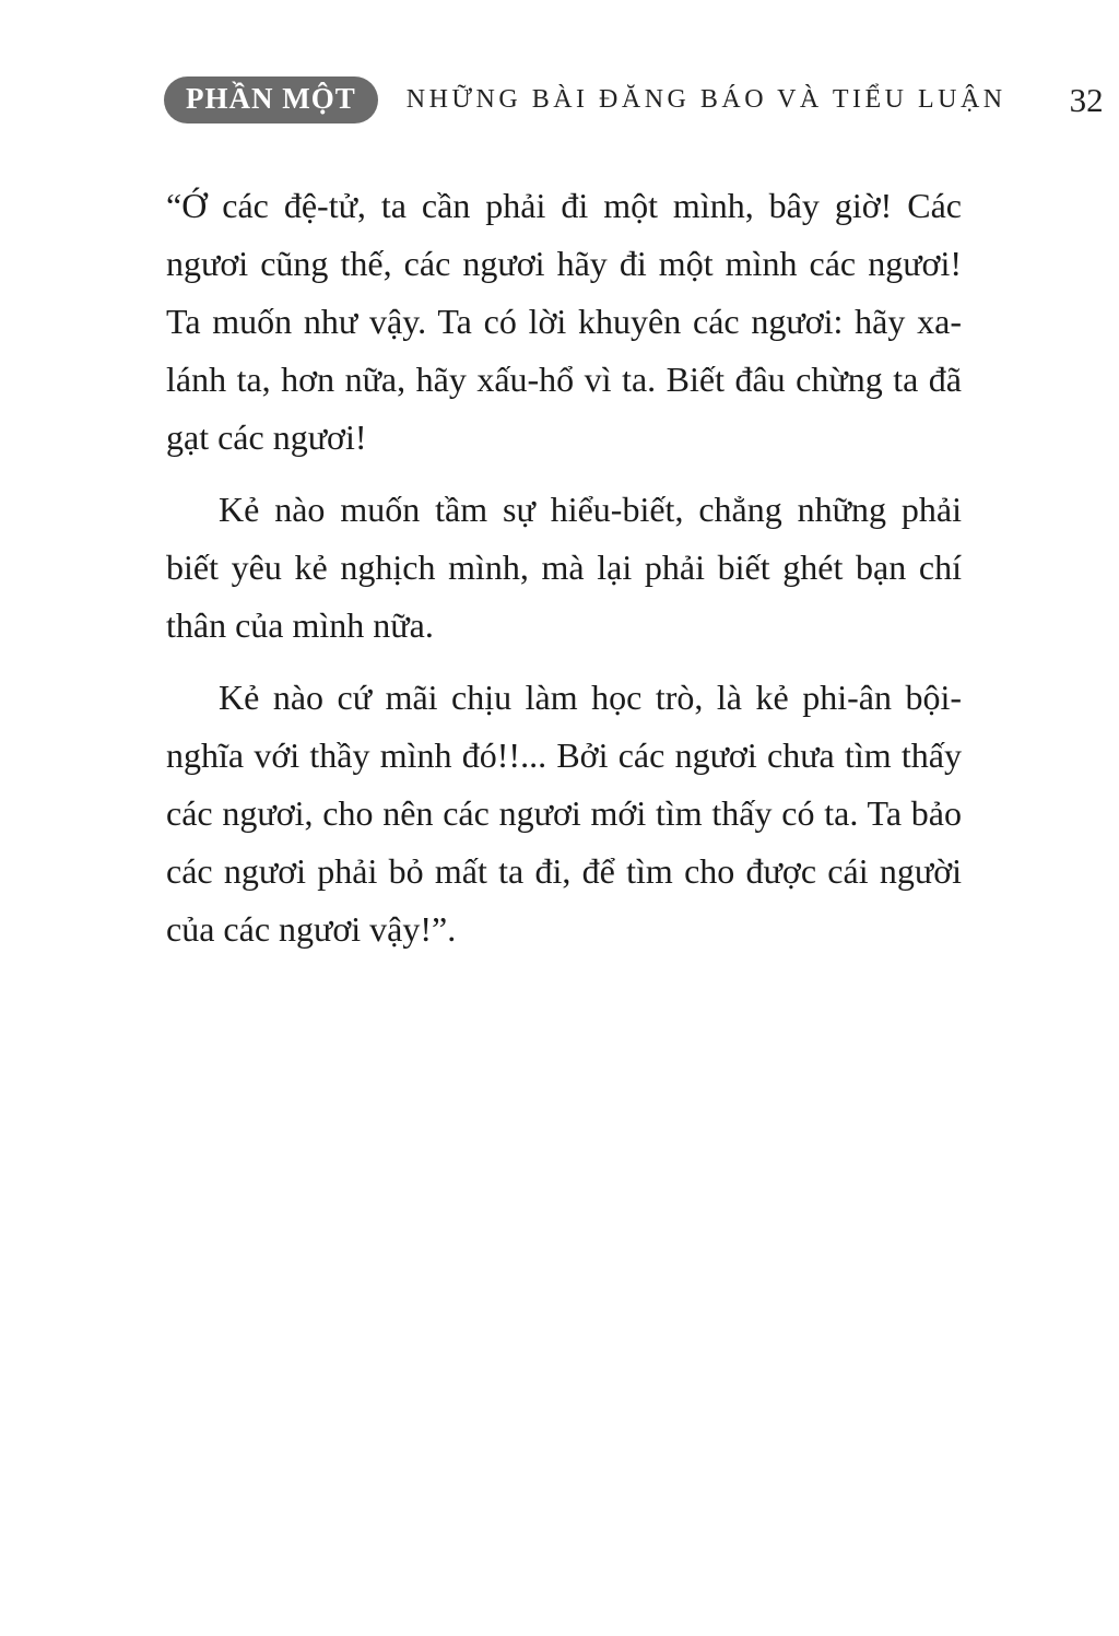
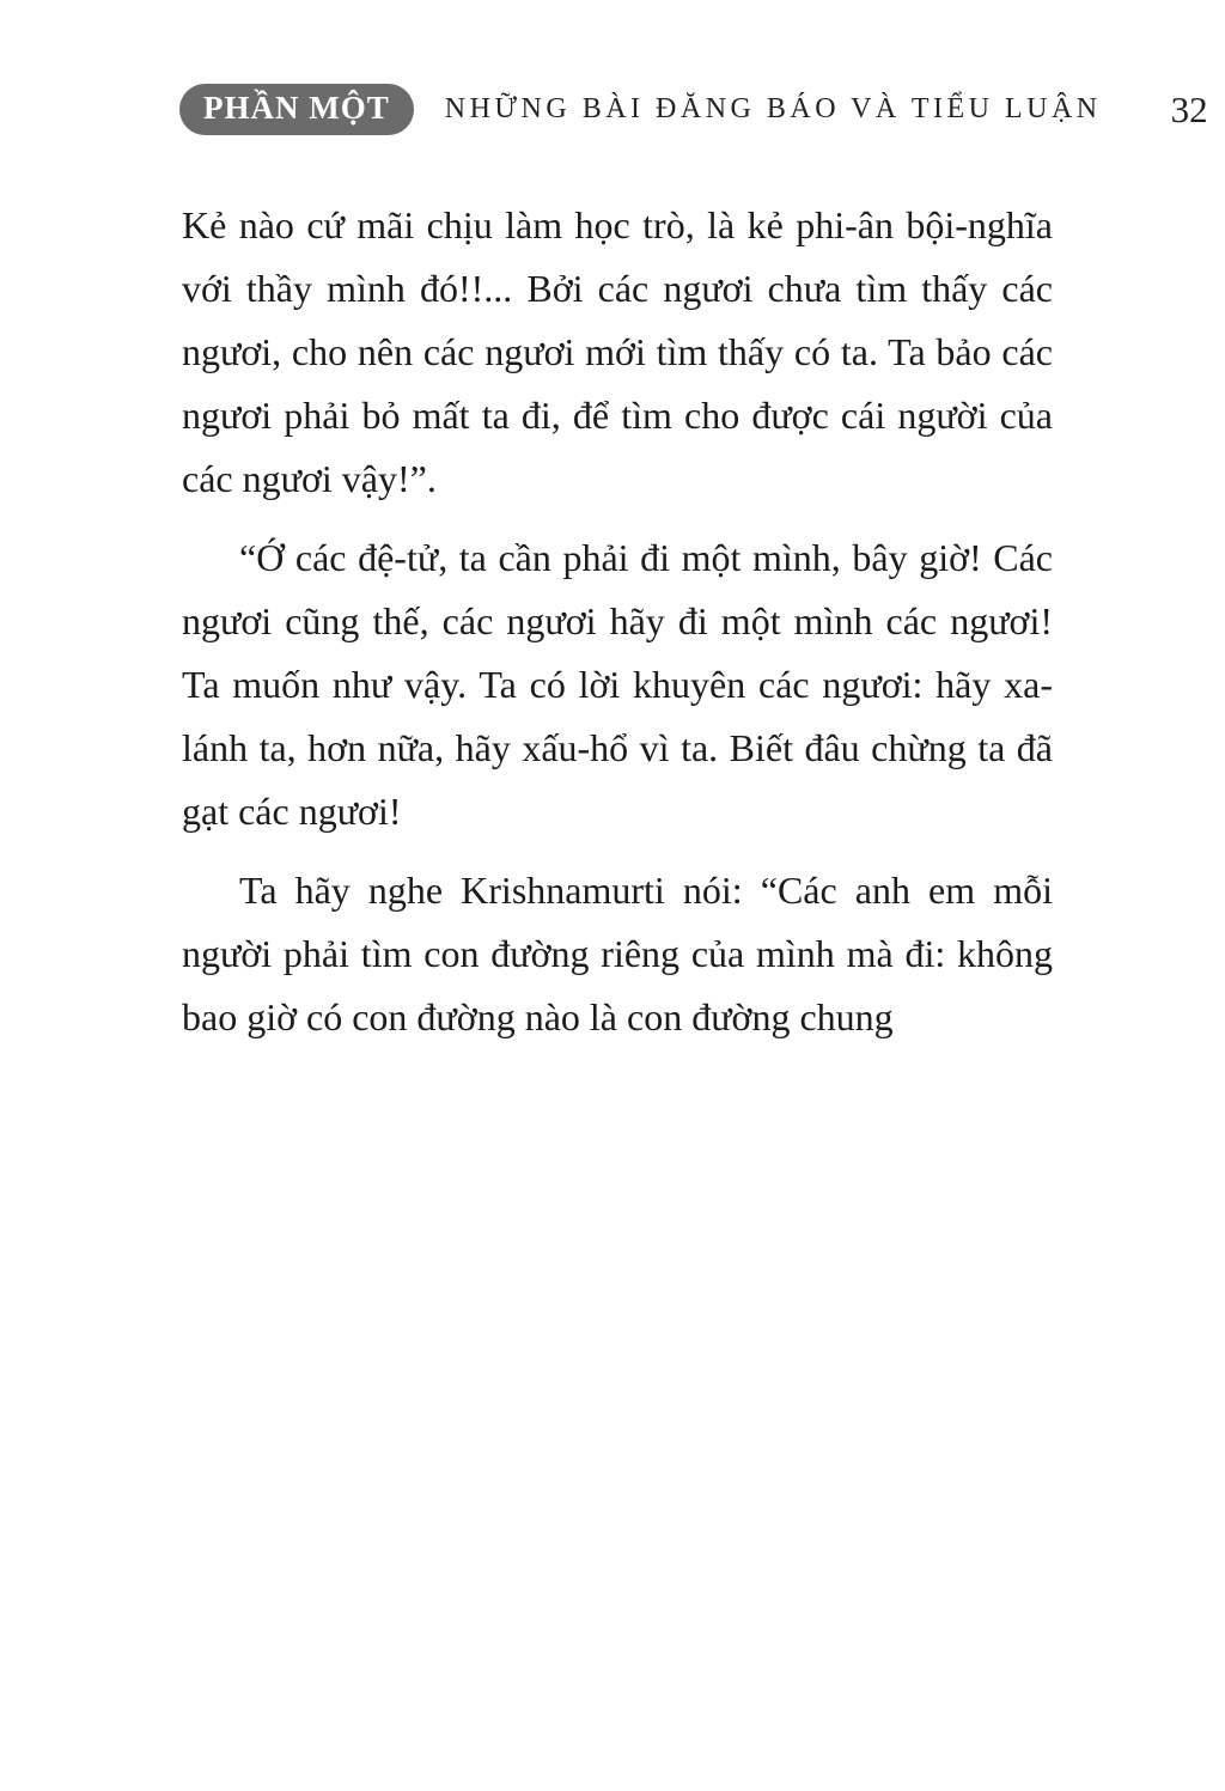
  PHẦN MỘT
  NHỮNG BÀI ĐĂNG BÁO VÀ TIỂU LUẬN
  32
- “Ớ các đệ-tử, ta cần phải đi một mình, bây giờ! Các ngươi cũng thế, các ngươi hãy đi một mình các ngươi! Ta muốn như vậy. Ta có lời khuyên các ngươi: hãy xa-lánh ta, hơn nữa, hãy xấu-hổ vì ta. Biết đâu chừng ta đã gạt các ngươi!
+ Kẻ nào cứ mãi chịu làm học trò, là kẻ phi-ân bội-nghĩa với thầy mình đó!!... Bởi các ngươi chưa tìm thấy các ngươi, cho nên các ngươi mới tìm thấy có ta. Ta bảo các ngươi phải bỏ mất ta đi, để tìm cho được cái người của các ngươi vậy!”.
- Kẻ nào muốn tầm sự hiểu-biết, chẳng những phải biết yêu kẻ nghịch mình, mà lại phải biết ghét bạn chí thân của mình nữa.
- Kẻ nào cứ mãi chịu làm học trò, là kẻ phi-ân bội-nghĩa với thầy mình đó!!... Bởi các ngươi chưa tìm thấy các ngươi, cho nên các ngươi mới tìm thấy có ta. Ta bảo các ngươi phải bỏ mất ta đi, để tìm cho được cái người của các ngươi vậy!”.
+ “Ớ các đệ-tử, ta cần phải đi một mình, bây giờ! Các ngươi cũng thế, các ngươi hãy đi một mình các ngươi! Ta muốn như vậy. Ta có lời khuyên các ngươi: hãy xa-lánh ta, hơn nữa, hãy xấu-hổ vì ta. Biết đâu chừng ta đã gạt các ngươi!
+ Ta hãy nghe Krishnamurti nói: “Các anh em mỗi người phải tìm con đường riêng của mình mà đi: không bao giờ có con đường nào là con đường chung
